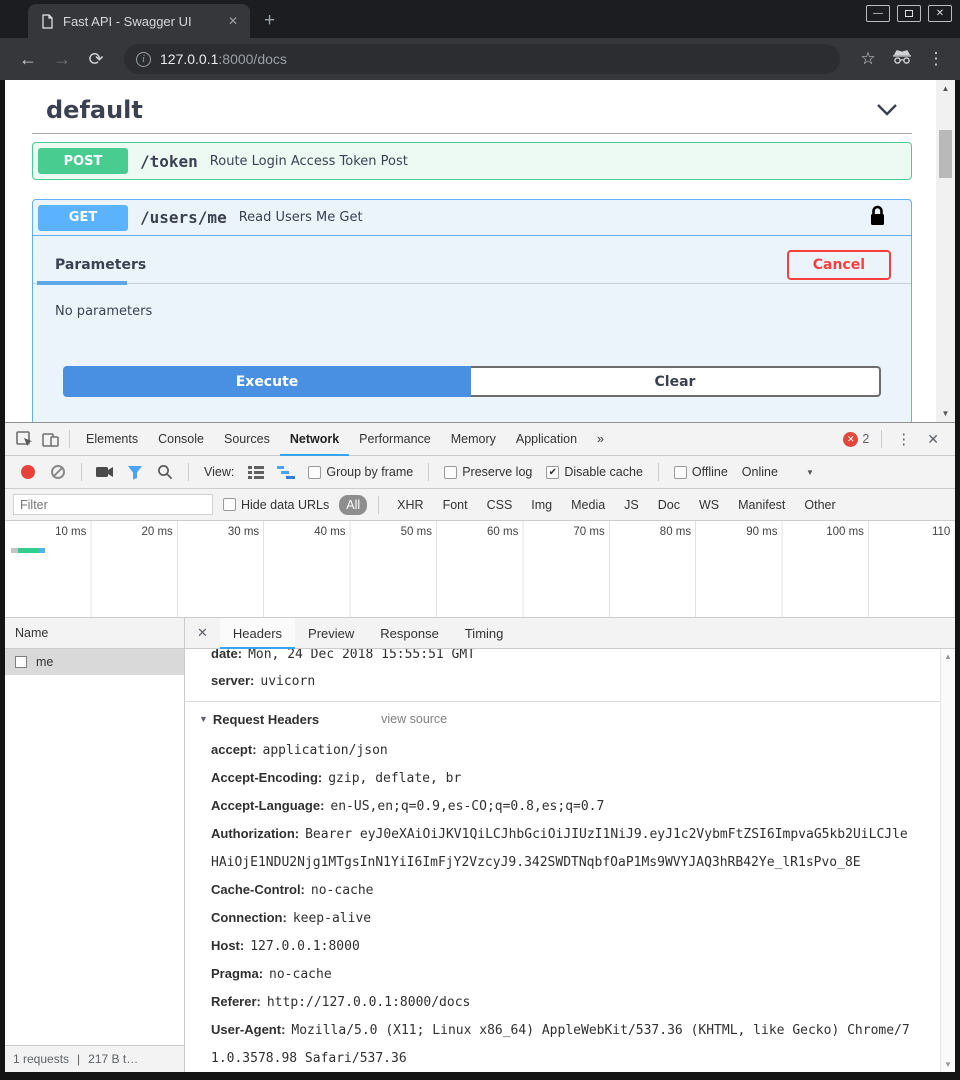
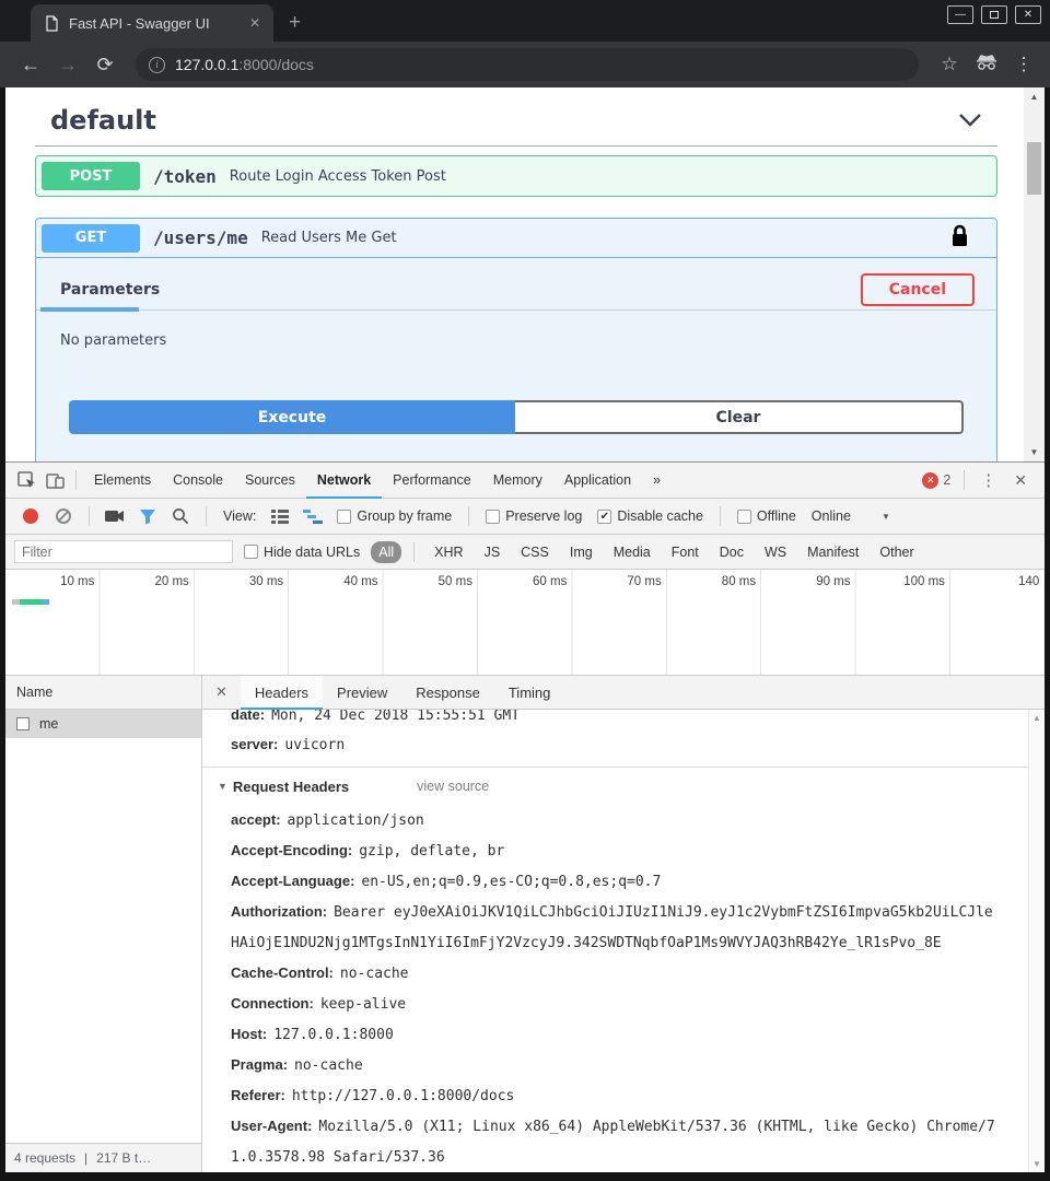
  Fast API - Swagger UI
  ✕
  +
  —
  ✕
  ←
  →
  ⟳
  i
  127.0.0.1:8000/docs
  ☆
  ⋮
  default
  POST
  /token
  Route Login Access Token Post
  GET
  /users/me
  Read Users Me Get
  Parameters
  Cancel
  No parameters
  Execute
  Clear
  ▲
  ▼
  Elements
  Console
  Sources
  Network
  Performance
  Memory
  Application
  »
  ✕
  2
  ⋮
  ✕
  View:
  Group by frame
  Preserve log
  ✔
  Disable cache
  Offline
  Online
  ▼
  Filter
  Hide data URLs
  All
  XHR
- Font
+ JS
  CSS
  Img
  Media
- JS
+ Font
  Doc
  WS
  Manifest
  Other
  10 ms
  20 ms
  30 ms
  40 ms
  50 ms
  60 ms
  70 ms
  80 ms
  90 ms
  100 ms
- 110
+ 140
  Name
  me
- 1 requests
+ 4 requests
  |
  217 B t…
  ✕
  Headers
  Preview
  Response
  Timing
  date: Mon, 24 Dec 2018 15:55:51 GMT
  server: uvicorn
  ▼
  Request Headers
  view source
  accept: application/json
  Accept-Encoding: gzip, deflate, br
  Accept-Language: en-US,en;q=0.9,es-CO;q=0.8,es;q=0.7
  Authorization: Bearer eyJ0eXAiOiJKV1QiLCJhbGciOiJIUzI1NiJ9.eyJ1c2VybmFtZSI6ImpvaG5kb2UiLCJleHAiOjE1NDU2Njg1MTgsInN1YiI6ImFjY2VzcyJ9.342SWDTNqbfOaP1Ms9WVYJAQ3hRB42Ye_lR1sPvo_8E
  Cache-Control: no-cache
  Connection: keep-alive
  Host: 127.0.0.1:8000
  Pragma: no-cache
  Referer: http://127.0.0.1:8000/docs
  User-Agent: Mozilla/5.0 (X11; Linux x86_64) AppleWebKit/537.36 (KHTML, like Gecko) Chrome/71.0.3578.98 Safari/537.36
  ▲
  ▼
